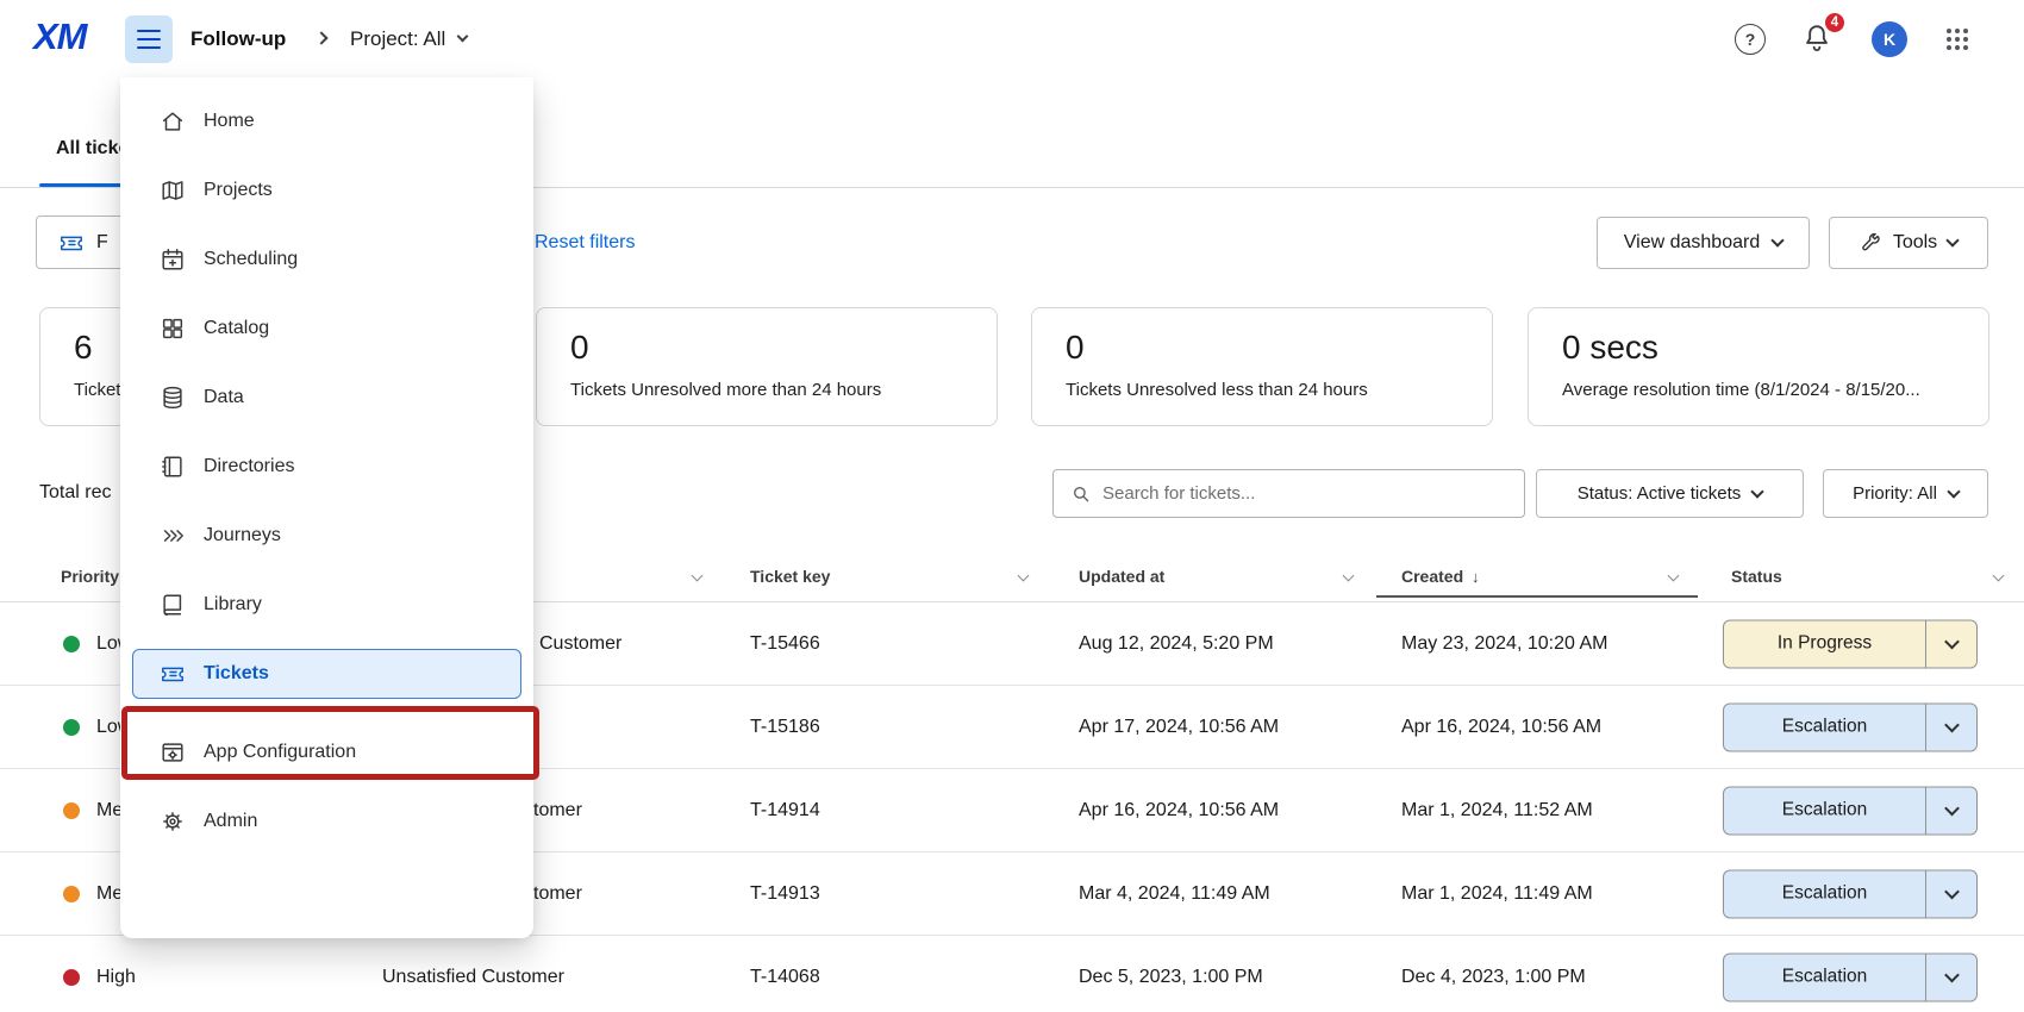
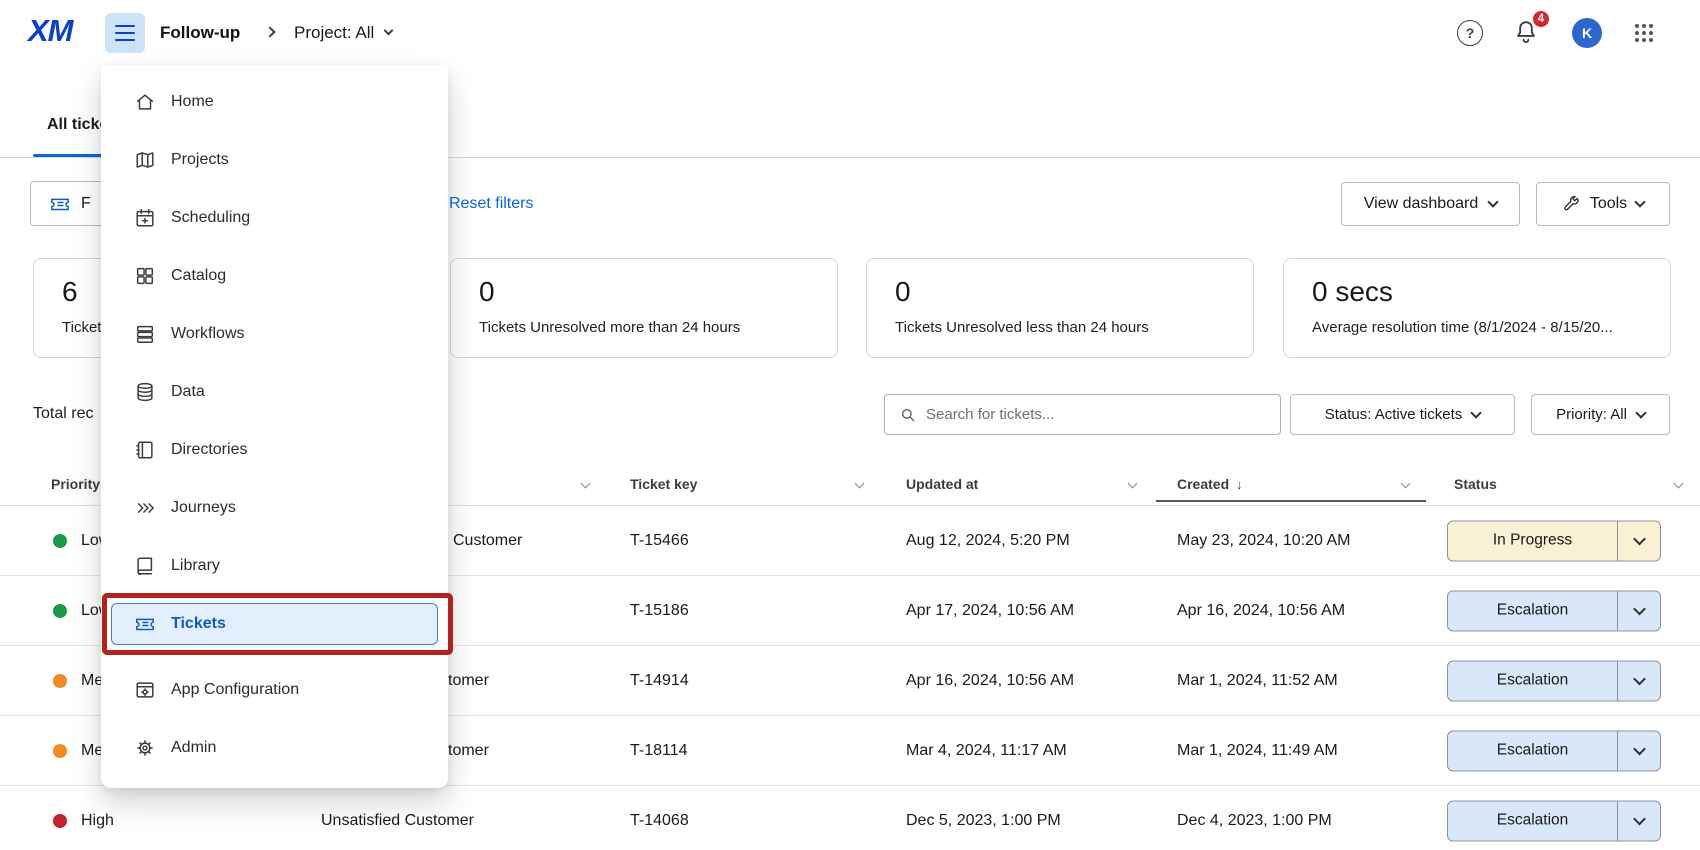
  All tick
  F
  Reset filters
  View dashboard
  Tools
  6
  Ticket
  0
  Tickets Unresolved more than 24 hours
  0
  Tickets Unresolved less than 24 hours
  0 secs
  Average resolution time (8/1/2024 - 8/15/20...
  Total rec
  Search for tickets...
  Status: Active tickets
  Priority: All
  Priority
  Ticket key
  Updated at
  Created ↓
  Status
  Customer
  T-15466
  Aug 12, 2024, 5:20 PM
  May 23, 2024, 10:20 AM
  In Progress
  T-15186
  Apr 17, 2024, 10:56 AM
  Apr 16, 2024, 10:56 AM
  Escalation
  tomer
  T-14914
  Apr 16, 2024, 10:56 AM
  Mar 1, 2024, 11:52 AM
  Escalation
  tomer
- T-14913
+ T-18114
- Mar 4, 2024, 11:49 AM
+ Mar 4, 2024, 11:17 AM
  Mar 1, 2024, 11:49 AM
  Escalation
  High
  Unsatisfied Customer
  T-14068
  Dec 5, 2023, 1:00 PM
  Dec 4, 2023, 1:00 PM
  Escalation
  XM
  Follow-up
  Project: All
  ?
  4
  K
  Home
  Projects
  Scheduling
  Catalog
+ Workflows
  Data
  Directories
  Journeys
  Library
  Tickets
  App Configuration
  Admin
